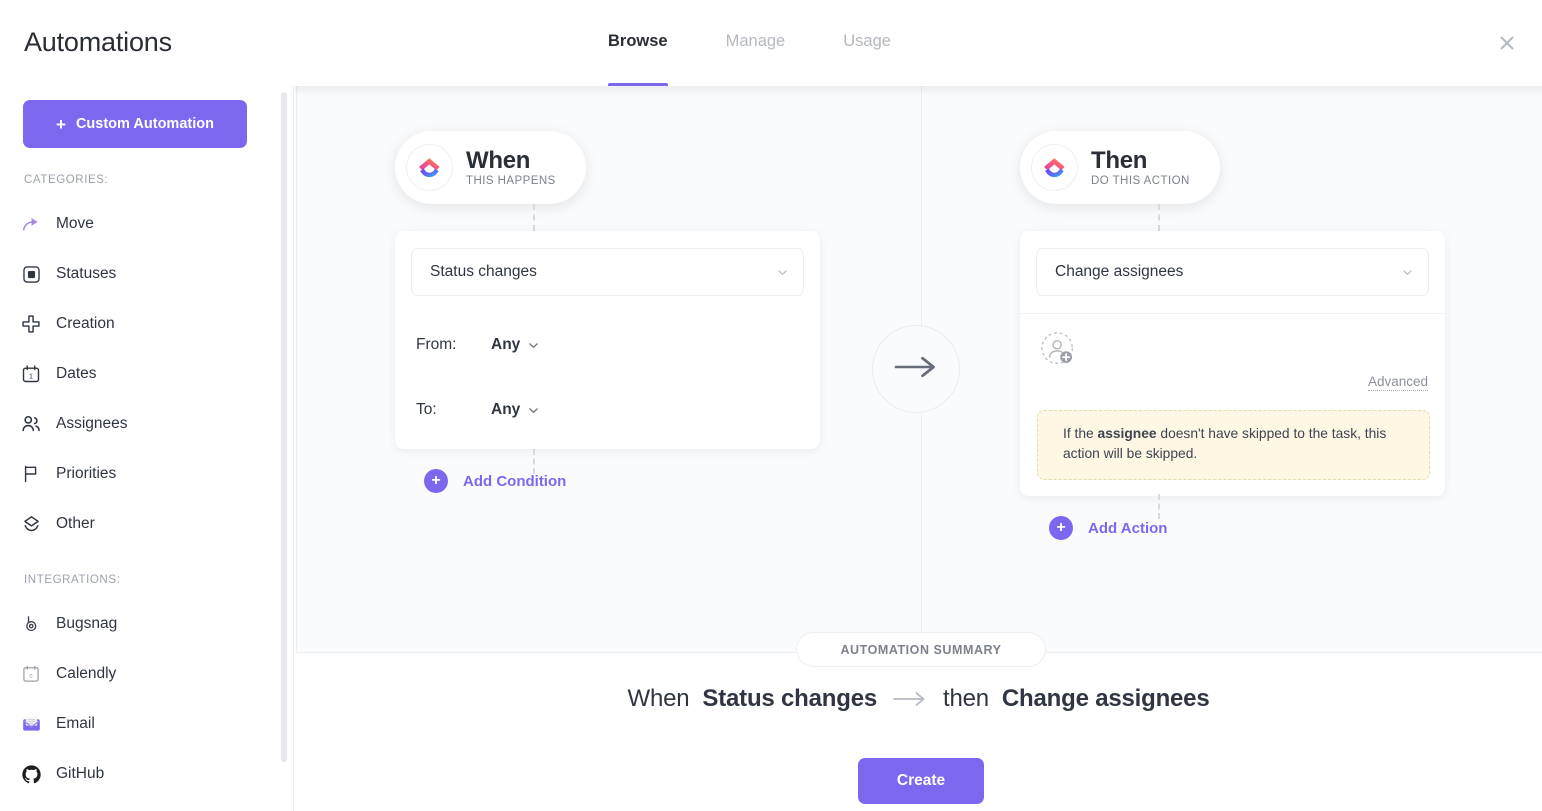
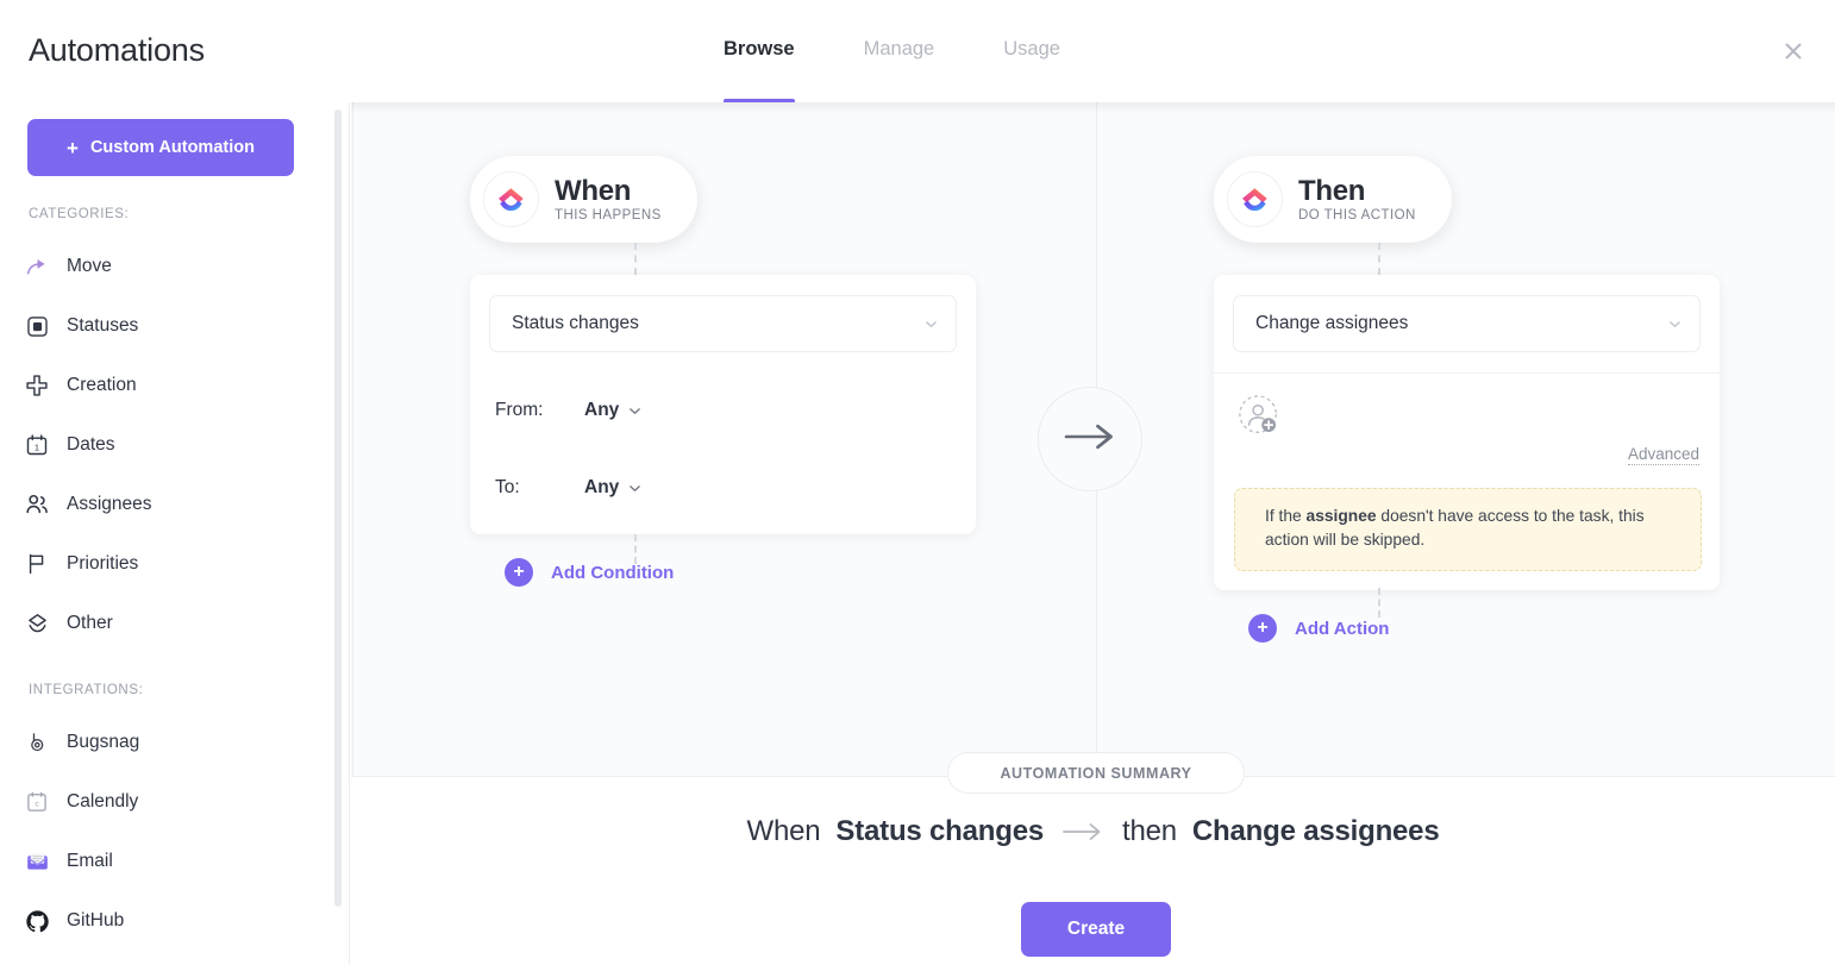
  Automations
  Browse
  Manage
  Usage
  +
  Custom Automation
  CATEGORIES:
  Move
  Statuses
  Creation
  1
  Dates
  Assignees
  Priorities
  Other
  INTEGRATIONS:
  Bugsnag
  Calendly
  Email
  GitHub
  When
  THIS HAPPENS
  Status changes
  From:
  Any
  To:
  Any
  +
  Add Condition
  Then
  DO THIS ACTION
  Change assignees
  Advanced
- If the assignee doesn't have skipped to the task, this action will be skipped.
+ If the assignee doesn't have access to the task, this action will be skipped.
  +
  Add Action
  AUTOMATION SUMMARY
  When
  Status changes
  then
  Change assignees
  Create
